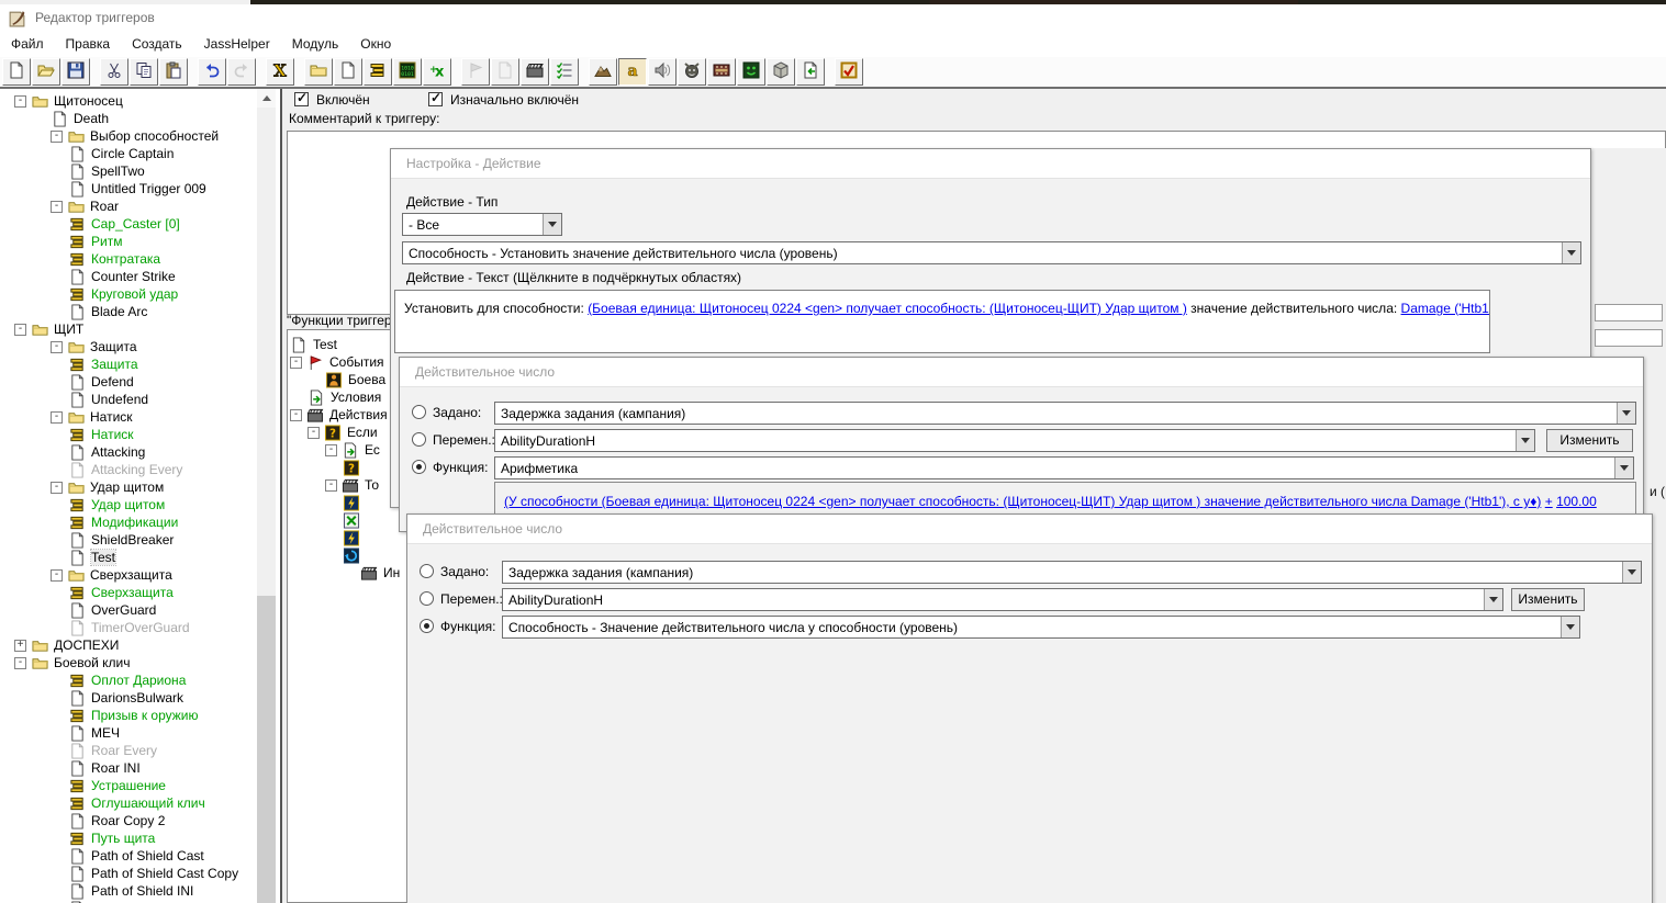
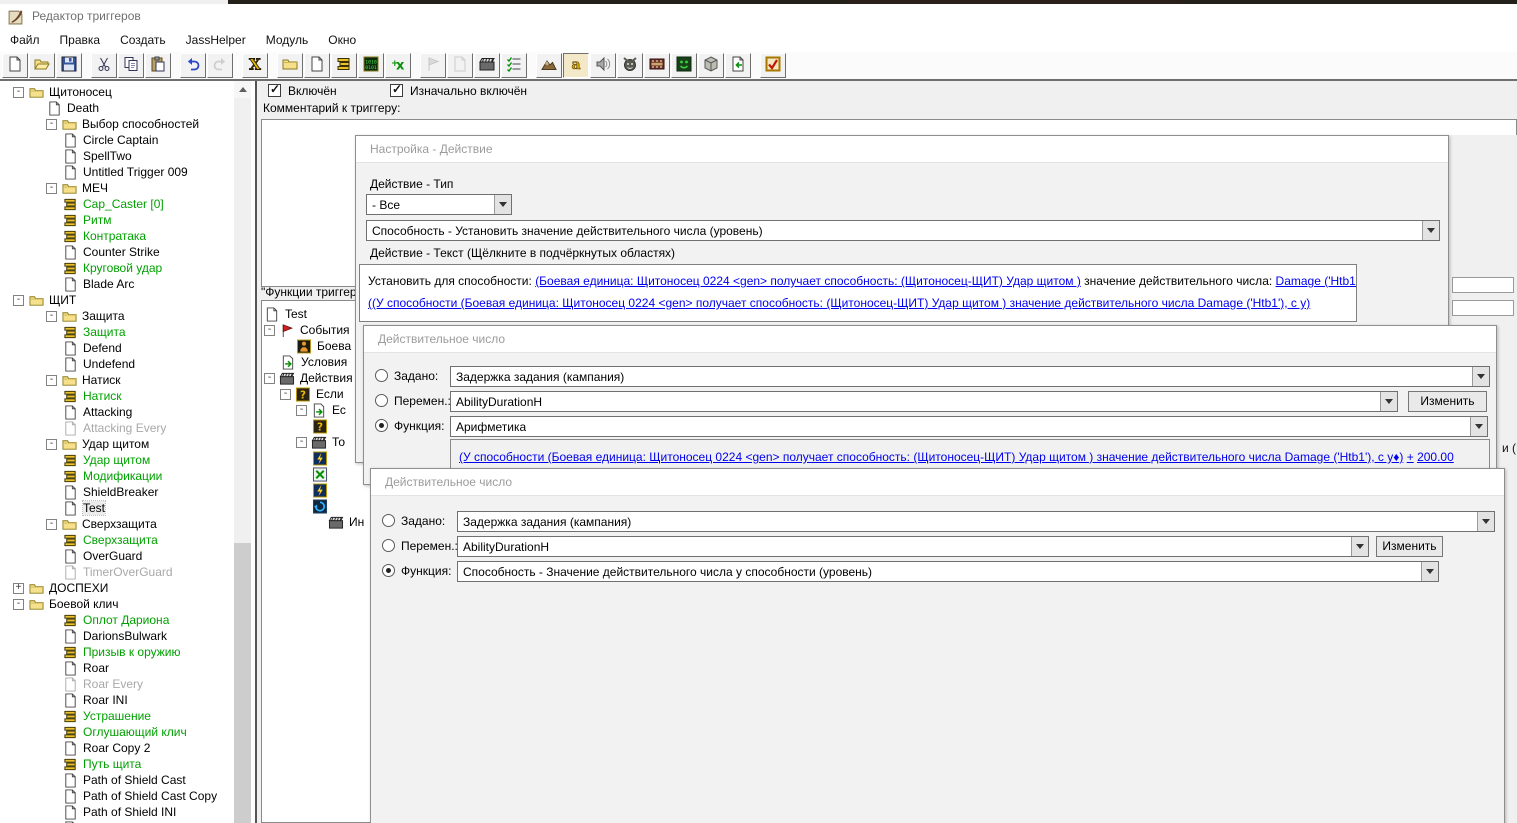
  Редактор триггеров
  Файл
  Правка
  Создать
  JassHelper
  Модуль
  Окно
  X
  +
  x
  a
  -
  Щитоносец
  Death
  -
  Выбор способностей
  Circle Captain
  SpellTwo
  Untitled Trigger 009
  -
- Roar
+ МЕЧ
  Cap_Caster [0]
  Ритм
  Контратака
  Counter Strike
  Круговой удар
  Blade Arc
  -
  ЩИТ
  -
  Защита
  Защита
  Defend
  Undefend
  -
  Натиск
  Натиск
  Attacking
  Attacking Every
  -
  Удар щитом
  Удар щитом
  Модификации
  ShieldBreaker
  Test
  -
  Сверхзащита
  Сверхзащита
  OverGuard
  TimerOverGuard
  +
  ДОСПЕХИ
  -
  Боевой клич
  Оплот Дариона
  DarionsBulwark
  Призыв к оружию
- МЕЧ
+ Roar
  Roar Every
  Roar INI
  Устрашение
  Оглушающий клич
  Roar Copy 2
  Путь щита
  Path of Shield Cast
  Path of Shield Cast Copy
  Path of Shield INI
  Включён
  Изначально включён
  Комментарий к триггеру:
  "Функции триггер
  Test
  -
  События
  Боева
  Условия
  -
  Действия
  -
  ?
  Если
  -
  Ес
  ?
  -
  То
  Ин
  Настройка - Действие
  Действие - Тип
  - Все
  Способность - Установить значение действительного числа (уровень)
  Действие - Текст (Щёлкните в подчёркнутых областях)
  Установить для способности: (Боевая единица: Щитоносец 0224 <gen> получает способность: (Щитоносец-ЩИТ) Удар щитом ) значение действительного числа: Damage ('Htb1
+ ((У способности (Боевая единица: Щитоносец 0224 <gen> получает способность: (Щитоносец-ЩИТ) Удар щитом ) значение действительного числа Damage ('Htb1'), с у)
  Действительное число
  Задано:
  Задержка задания (кампания)
  Перемен.
  AbilityDurationH
  Изменить
  Функция:
  Арифметика
- (У способности (Боевая единица: Щитоносец 0224 <gen> получает способность: (Щитоносец-ЩИТ) Удар щитом ) значение действительного числа Damage ('Htb1'), с у♦) + 100.00
+ (У способности (Боевая единица: Щитоносец 0224 <gen> получает способность: (Щитоносец-ЩИТ) Удар щитом ) значение действительного числа Damage ('Htb1'), с у♦) + 200.00
  Действительное число
  Задано:
  Задержка задания (кампания)
  Перемен.
  AbilityDurationH
  Изменить
  Функция:
  Способность - Значение действительного числа у способности (уровень)
